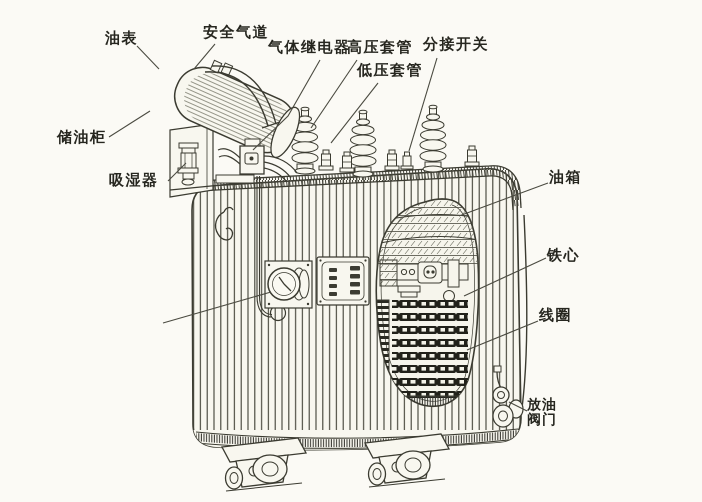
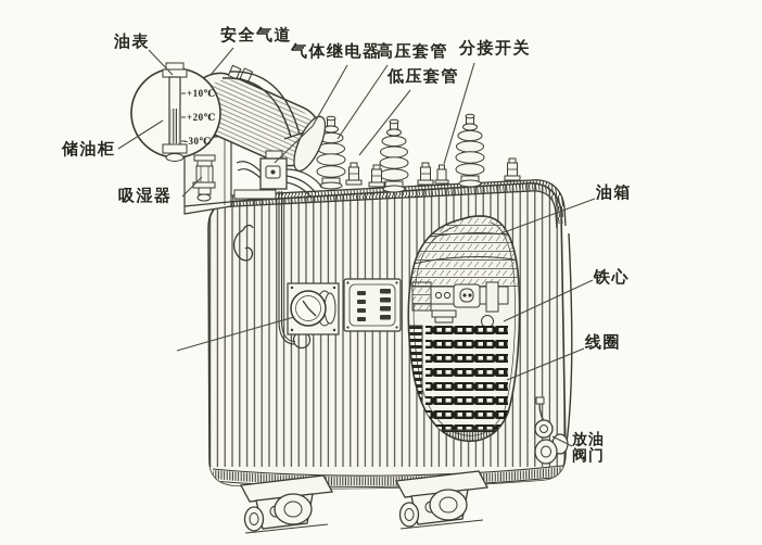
+ +10℃
+ +20℃
+ -30℃
  油表
  安全气道
  气体继电器
  高压套管
  分接开关
  低压套管
  储油柜
  吸湿器
  油箱
  铁心
  线圈
  放油阀门
